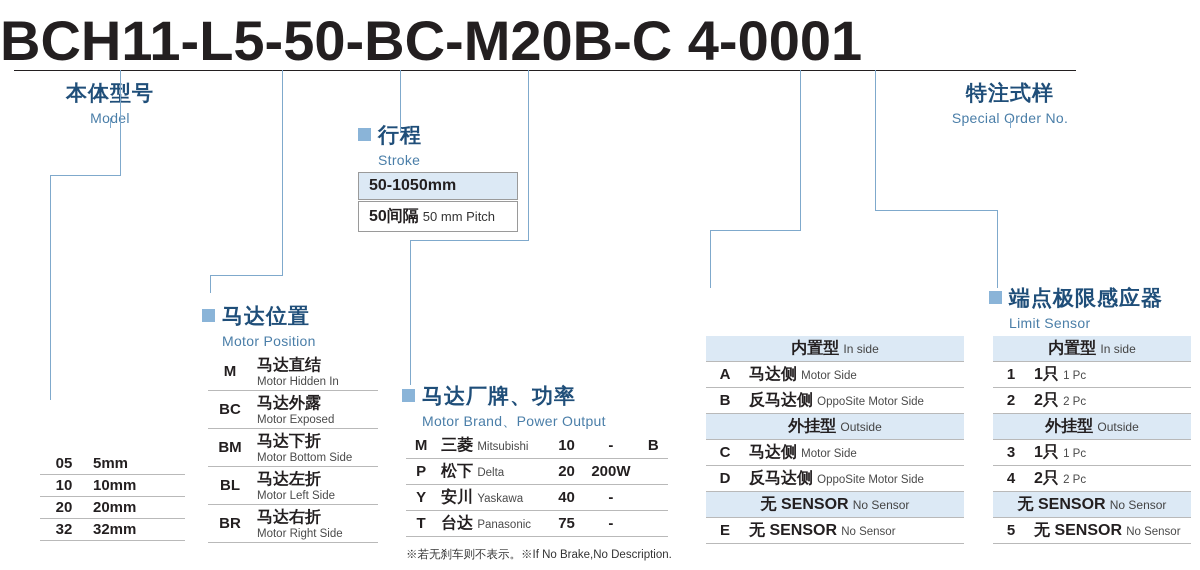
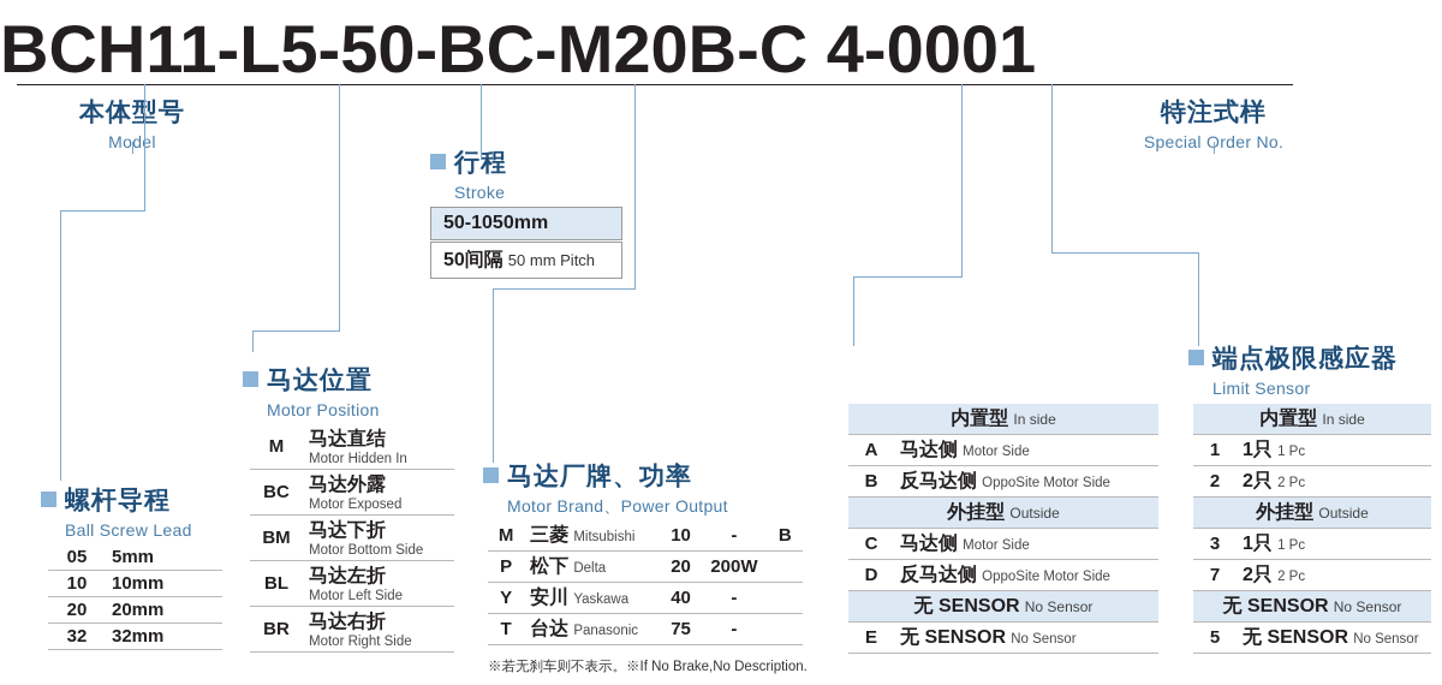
  BCH11-L5-50-BC-M20B-C 4-0001
  本体型号
  Model
  行程
  Stroke
  50-1050mm
  50间隔 50 mm Pitch
  特注式样
  Specialrder No.
+ 螺杆导程
+ Ball Screw Lead
  05	5mm
  10	10mm
  20	20mm
  32	32mm
  马达位置
  Motor Position
  M	马达直结 Motor Hidden In
  BC	马达外露 Motor Exposed
  BM	马达下折 Motor Bottom Side
  BL	马达左折 Motor Left Side
  BR	马达右折 Motor Right Side
  马达厂牌、功率
  Motor Brand、Power Output
  M	三菱 Mitsubishi	10	-	B
  P	松下 Delta	20	200W
  Y	安川 Yaskawa	40	-
  T	台达 Panasonic	75	-
  ※若无刹车则不表示。※If No Brake,No Description.
  内置型 In side
  A	马达侧 Motor Side
  B	反马达侧 OppoSite Motor Side
  外挂型 Outside
  C	马达侧 Motor Side
  D	反马达侧 OppoSite Motor Side
  无 SENSOR No Sensor
  E	无 SENSOR No Sensor
  端点极限感应器
  Limit Sensor
  内置型 In side
  1	1只 1 Pc
  2	2只 2 Pc
  外挂型 Outside
  3	1只 1 Pc
- 4	2只 2 Pc
+ 7	2只 2 Pc
  无 SENSOR No Sensor
  5	无 SENSOR No Sensor
